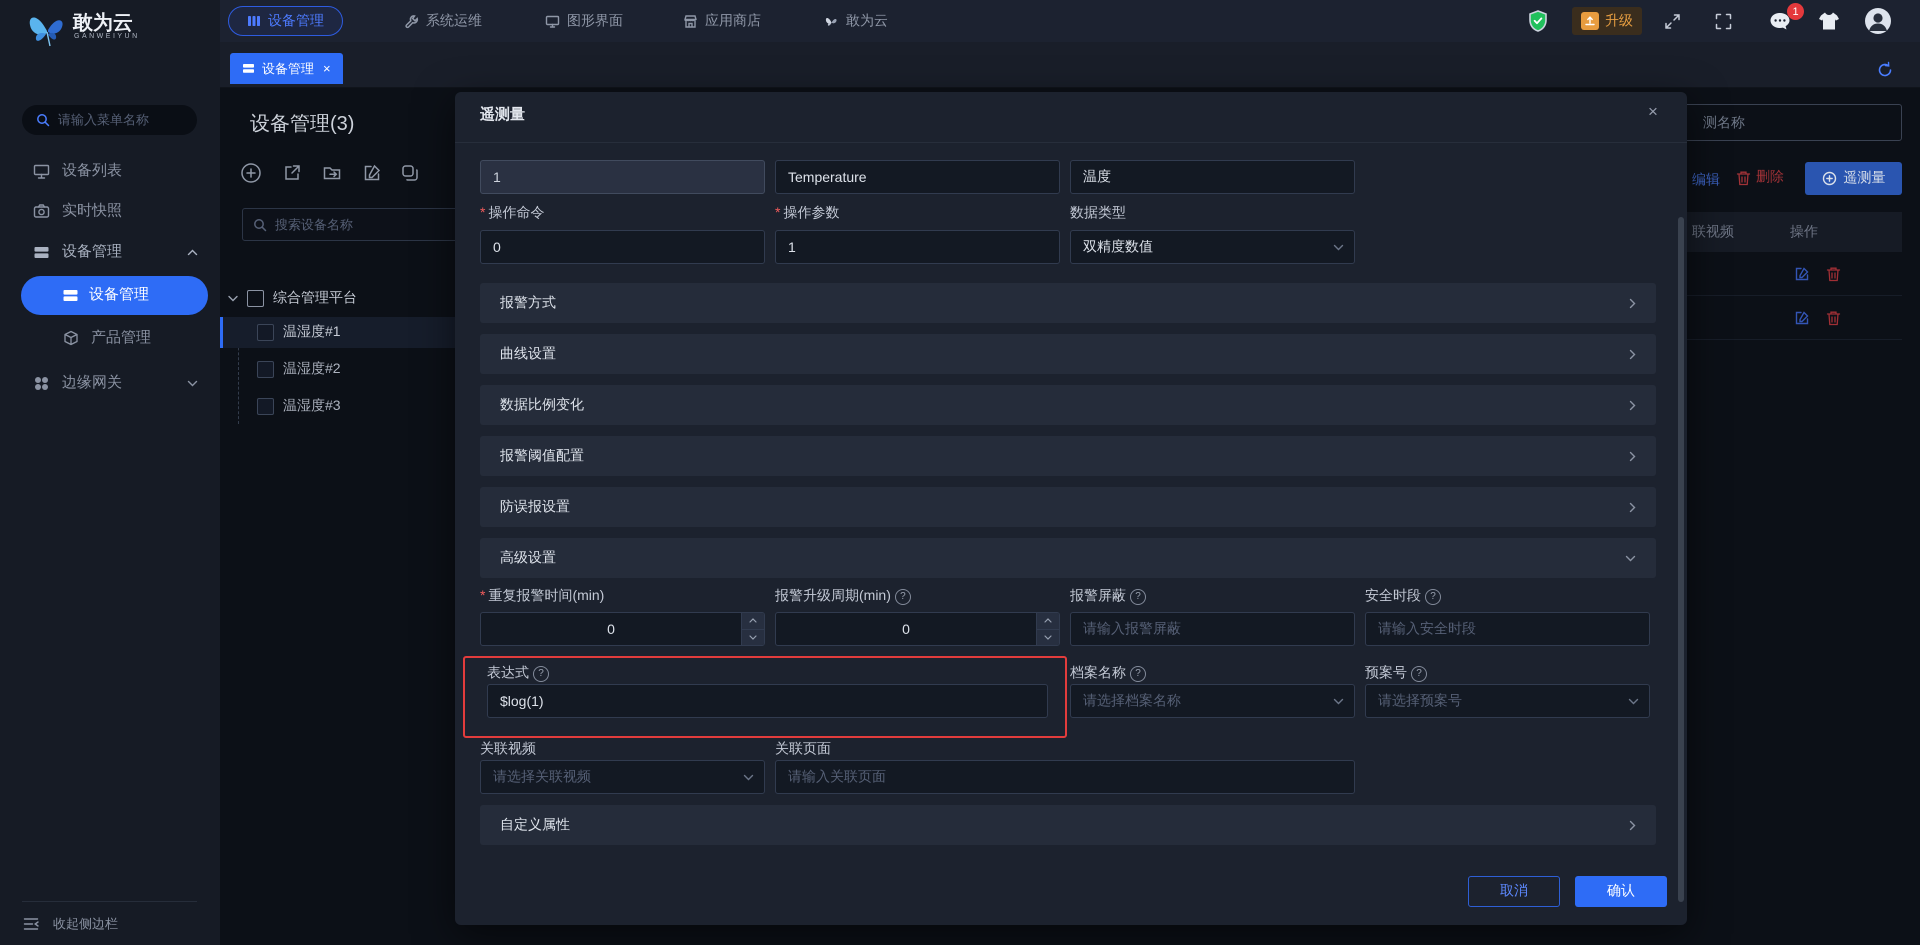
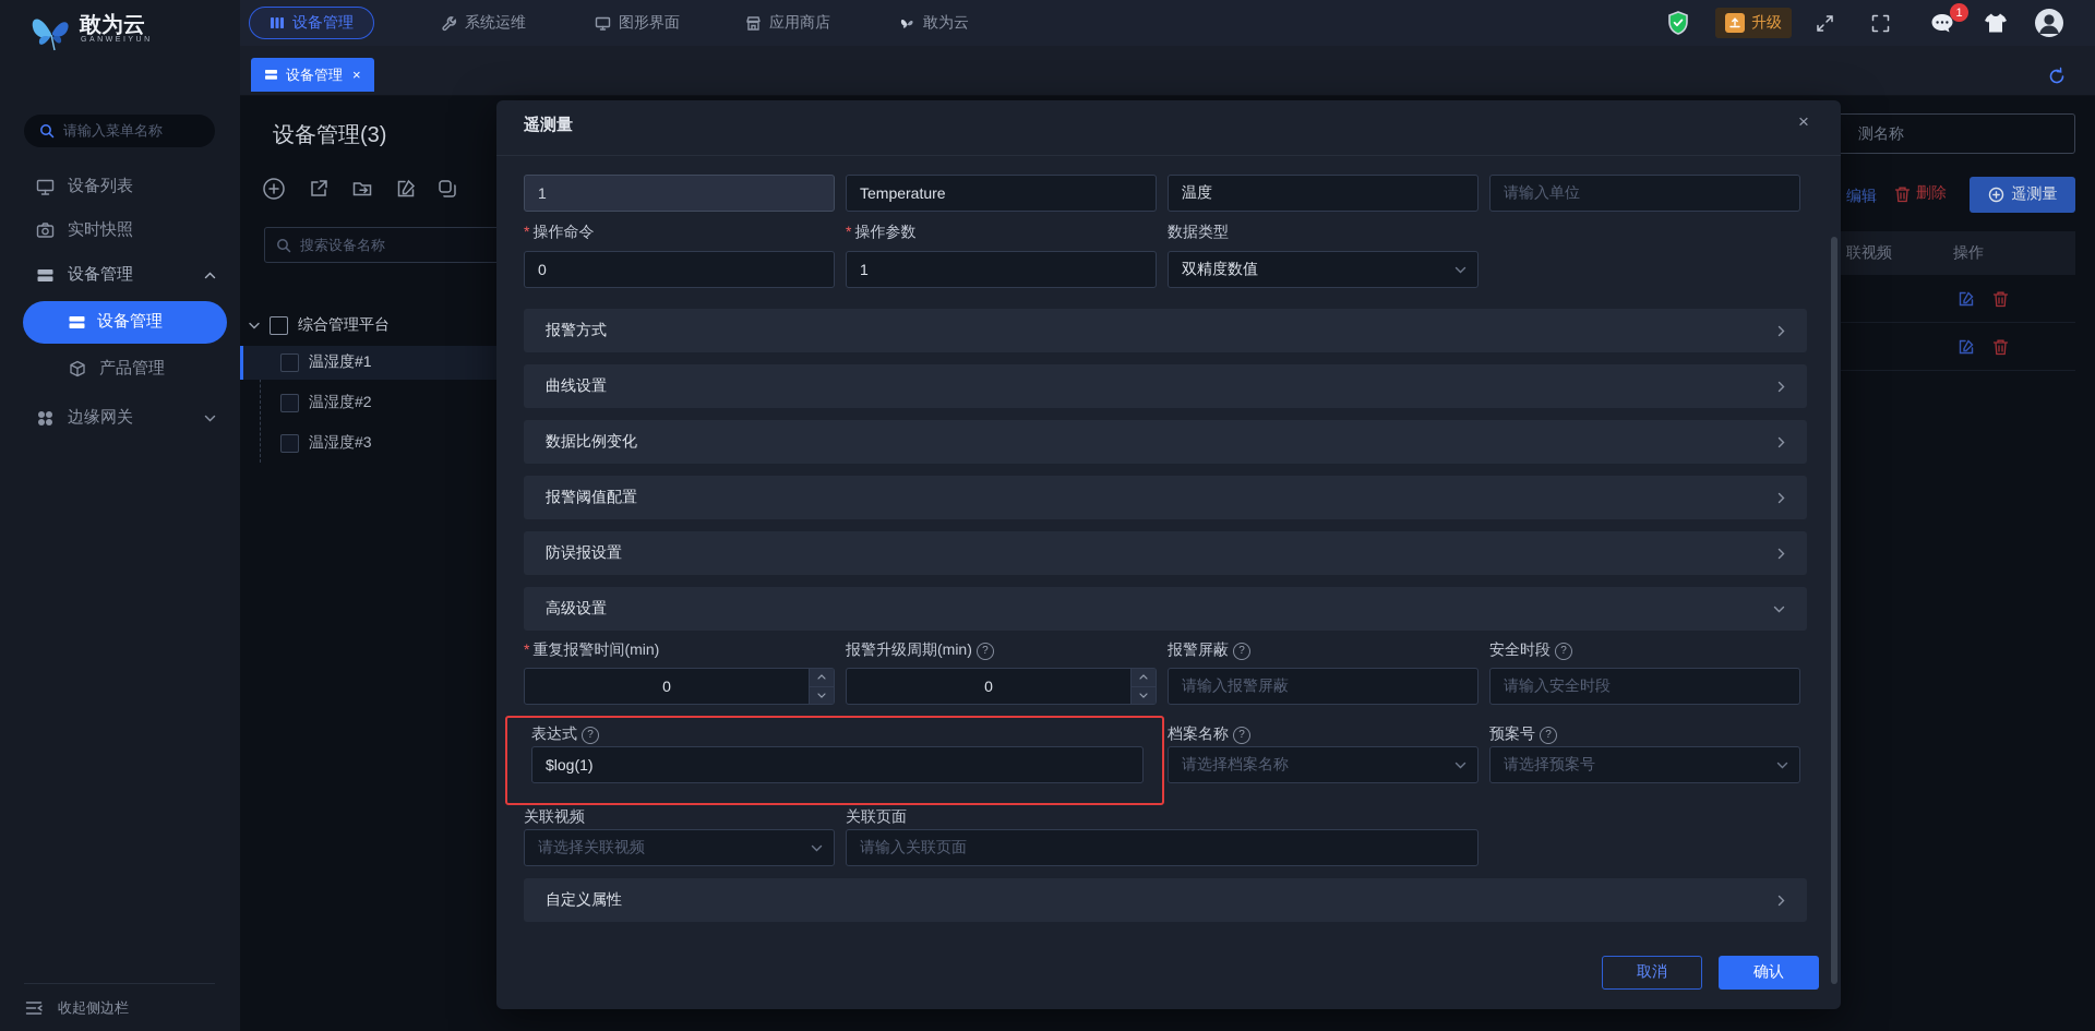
  敢为云
  设备管理
  系统运维
  图形界面
  应用商店
  敢为云
  升级
  1
  设备管理
  ×
  请输入菜单名称
  设备列表
  实时快照
  设备管理
  设备管理
  产品管理
  边缘网关
  收起侧边栏
  设备管理(3)
  搜索设备名称
  综合管理平台
  温湿度#1
  温湿度#2
  温湿度#3
  测名称
  编辑
  删除
  遥测量
  联视频
  操作
  遥测量
  ×
  1
  Temperature
  温度
+ 请输入单位
  操作命令
  操作参数
  数据类型
  0
  1
  双精度数值
  报警方式
  曲线设置
  数据比例变化
  报警阈值配置
  防误报设置
  高级设置
  重复报警时间(min)
  报警升级周期(min)
  报警屏蔽
  安全时段
  0
  0
  请输入报警屏蔽
  请输入安全时段
  表达式
  $log(1)
  档案名称
  请选择档案名称
  预案号
  请选择预案号
  关联视频
  请选择关联视频
  关联页面
  请输入关联页面
  自定义属性
  取消
  确认
